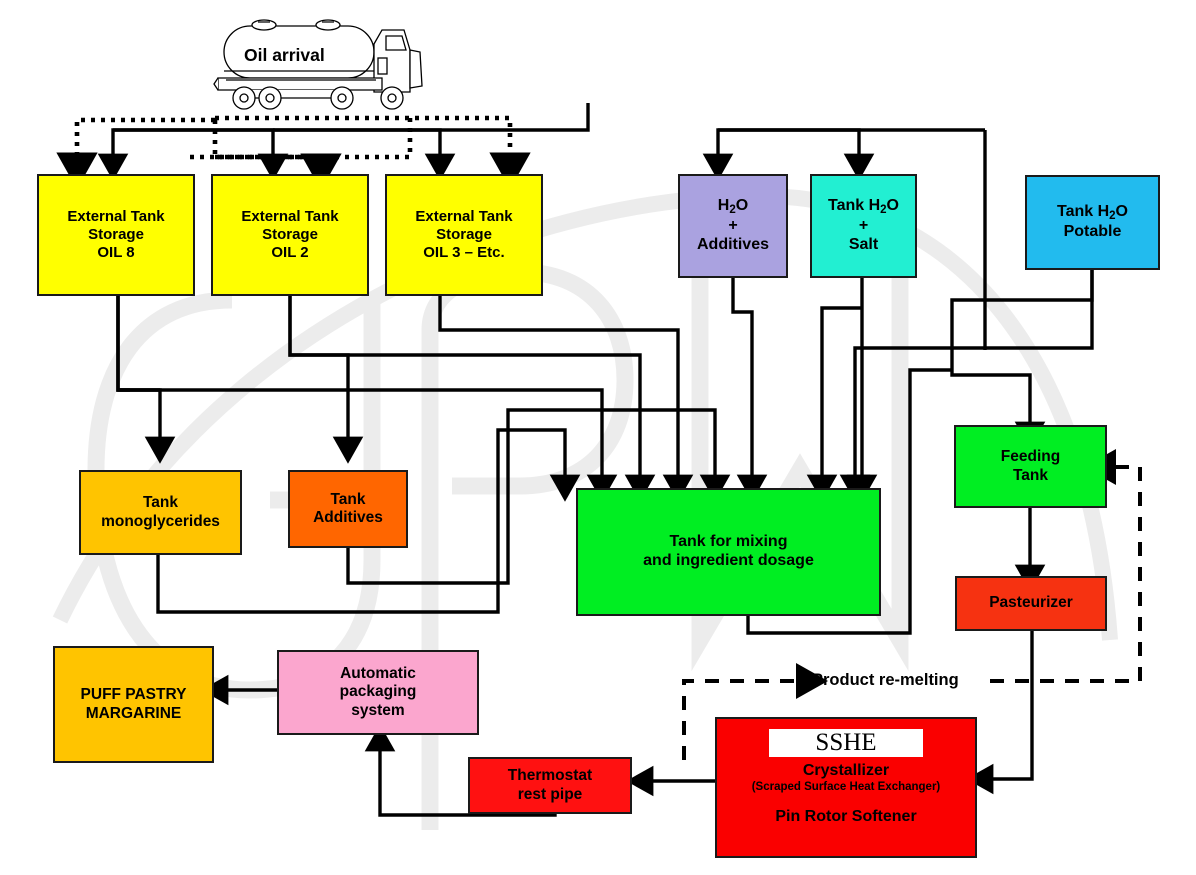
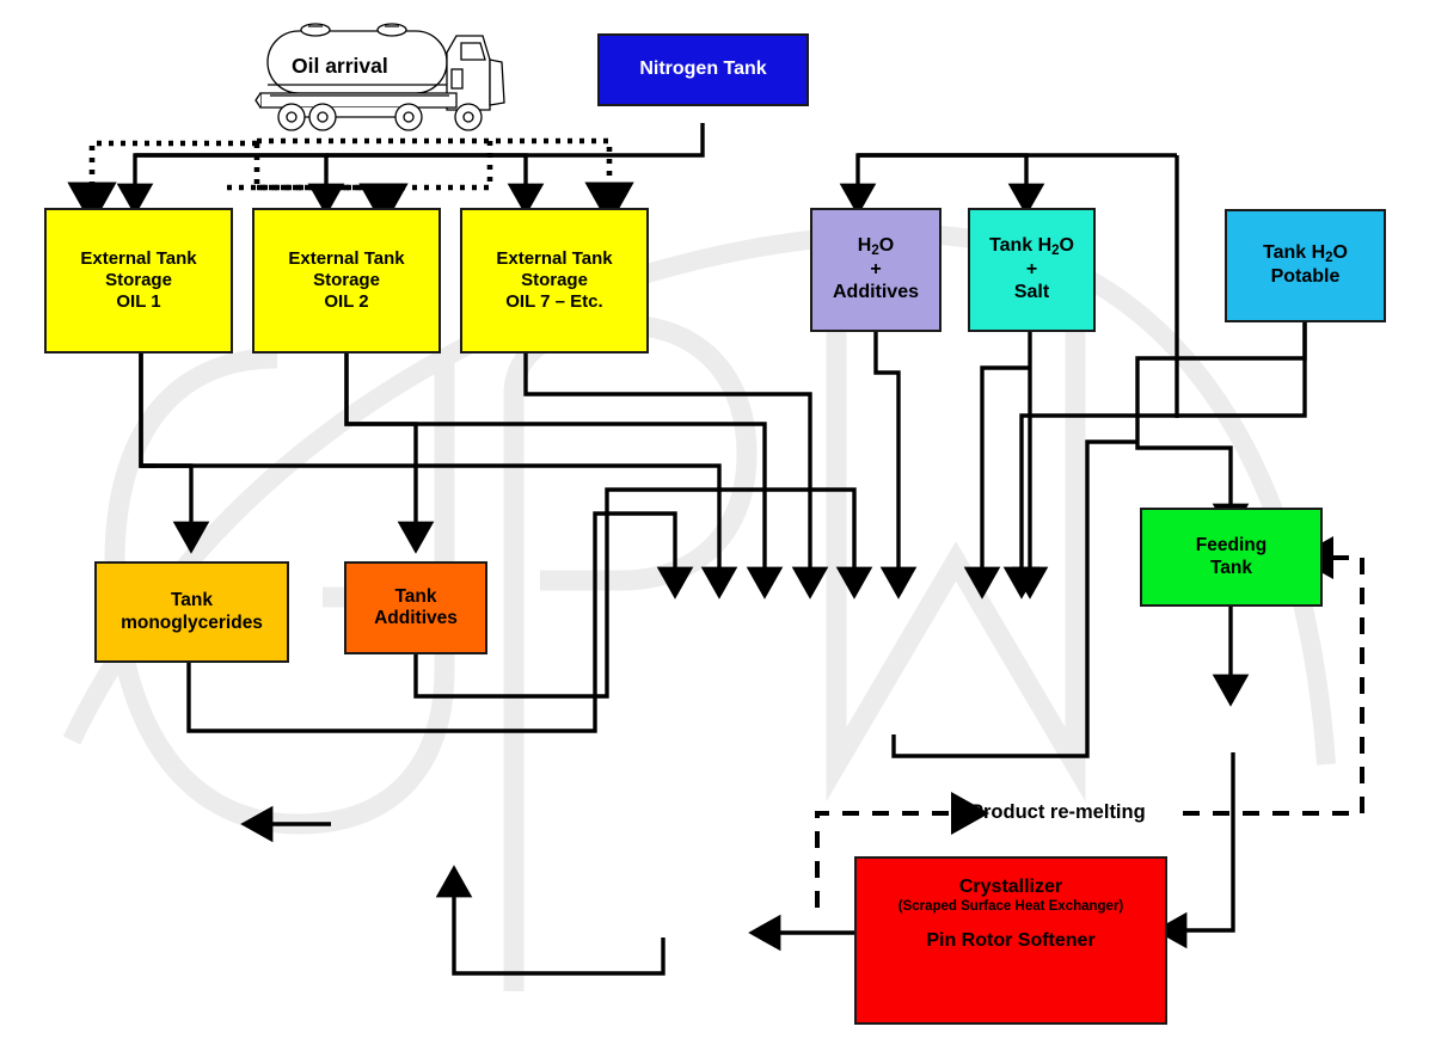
  Oil arrival
+ Nitrogen Tank
  External Tank
  Storage
- OIL 8
+ OIL 1
  External Tank
  Storage
  OIL 2
  External Tank
  Storage
- OIL 3 – Etc.
+ OIL 7 – Etc.
  H2O
  +
  Additives
  Tank H2O
  +
  Salt
  Tank H2O
  Potable
  Tank
  monoglycerides
  Tank
  Additives
- Tank for mixing
- and ingredient dosage
  Feeding
  Tank
- Pasteurizer
- SSHE
  Crystallizer
  (Scraped Surface Heat Exchanger)
  Pin Rotor Softener
- Thermostat
- rest pipe
- Automatic
- packaging
- system
- PUFF PASTRY
- MARGARINE
  Product re-melting
